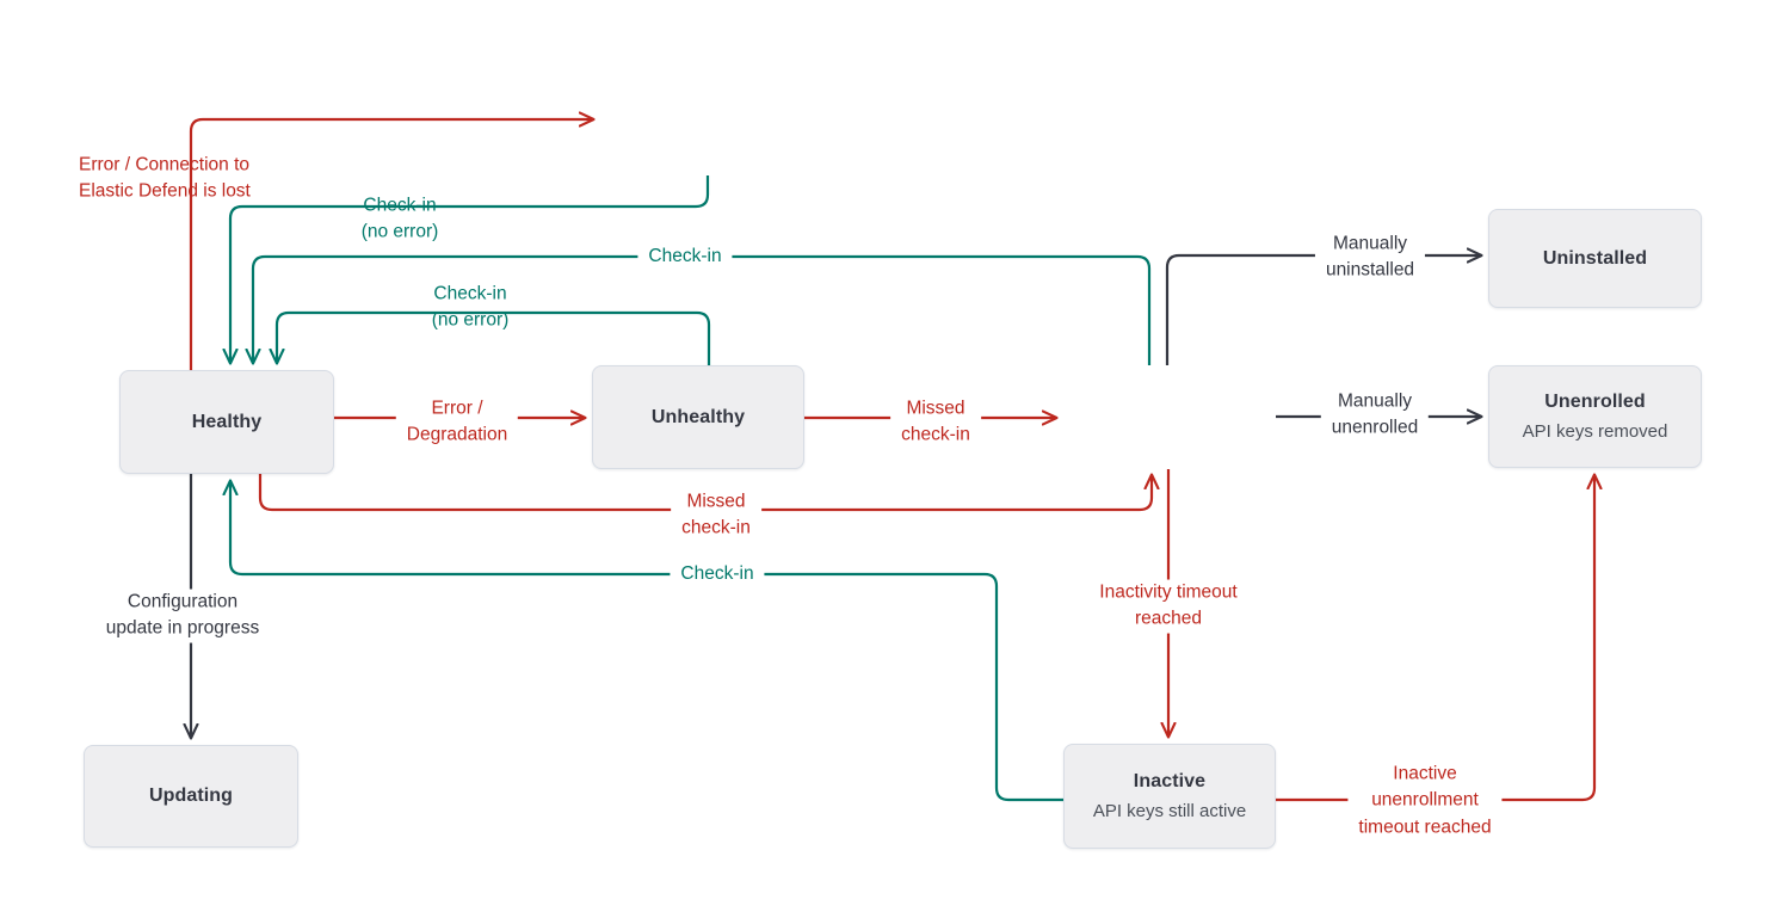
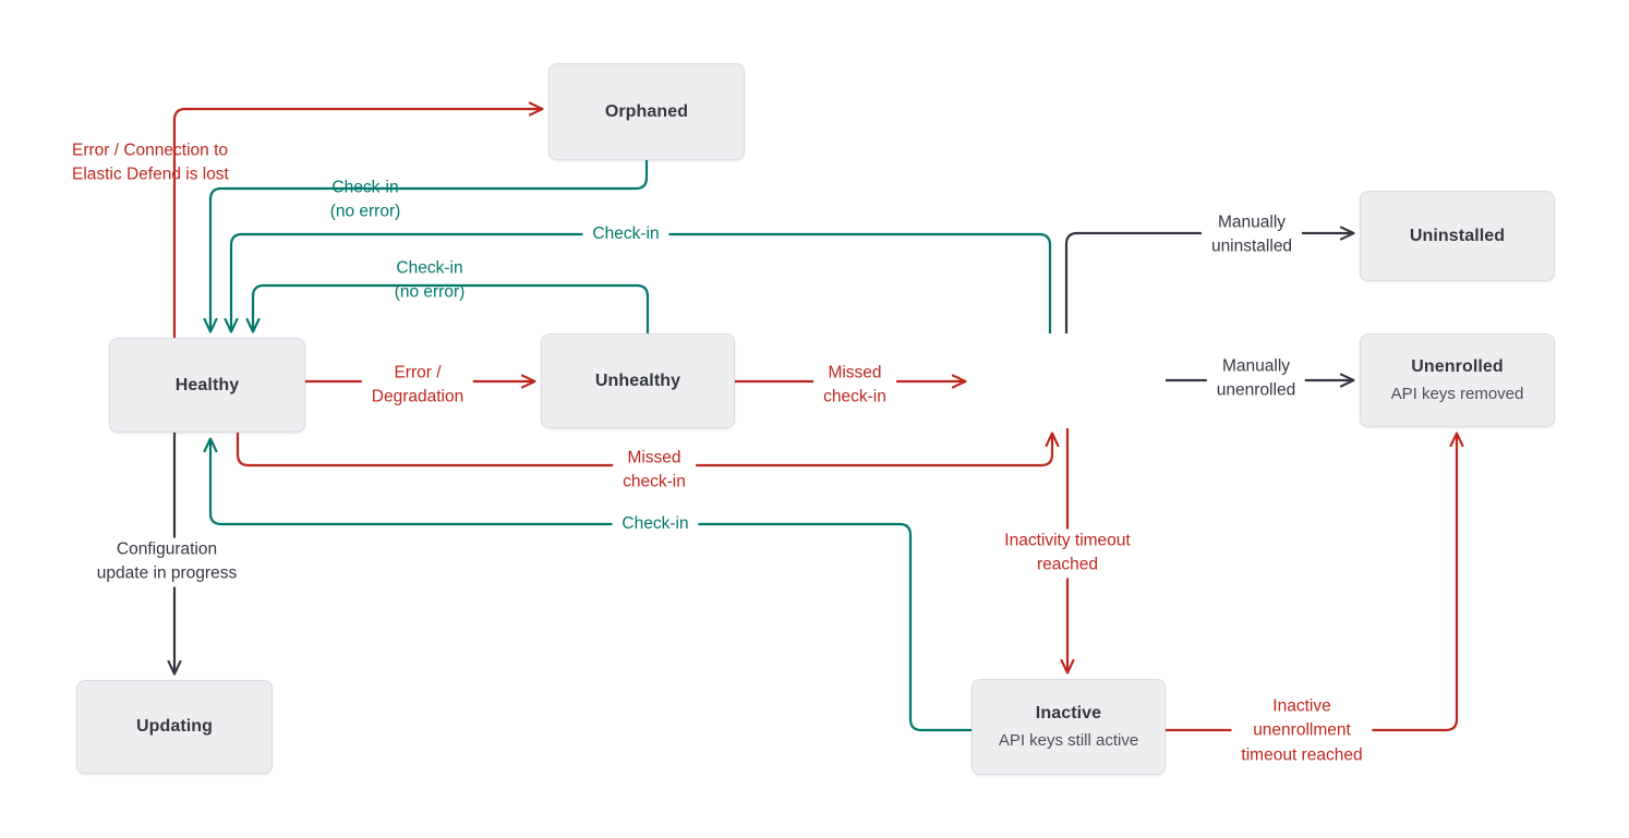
+ Orphaned
  Healthy
  Unhealthy
  Uninstalled
  Unenrolled
  API keys removed
  Inactive
  API keys still active
  Updating
  Error / Connection to
  Elastic Defend is lost
  Check-in
  (no error)
  Check-in
  Check-in
  (no error)
  Error /
  Degradation
  Missed
  check-in
  Manually
  uninstalled
  Manually
  unenrolled
  Missed
  check-in
  Check-in
  Configuration
  update in progress
  Inactivity timeout
  reached
  Inactive
  unenrollment
  timeout reached
